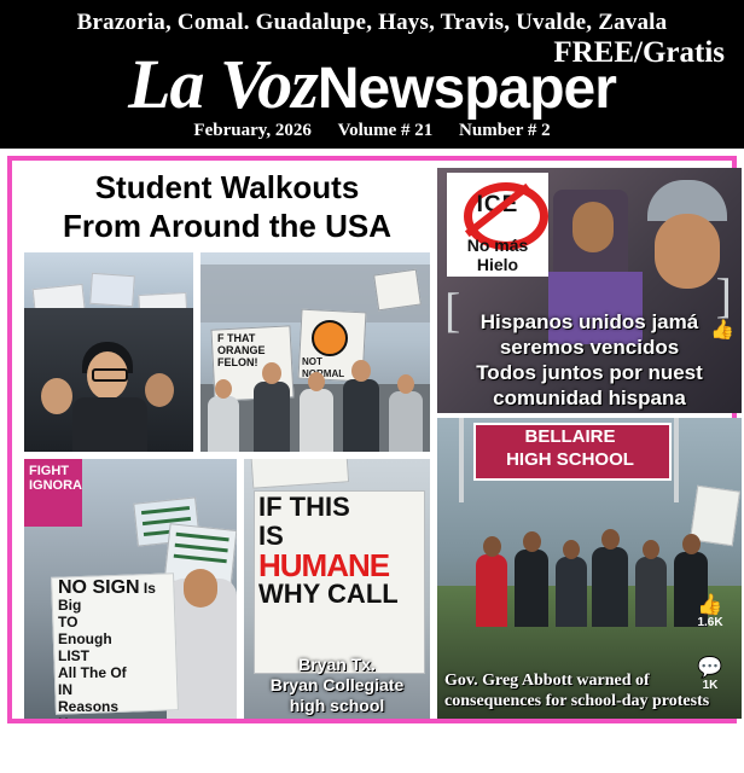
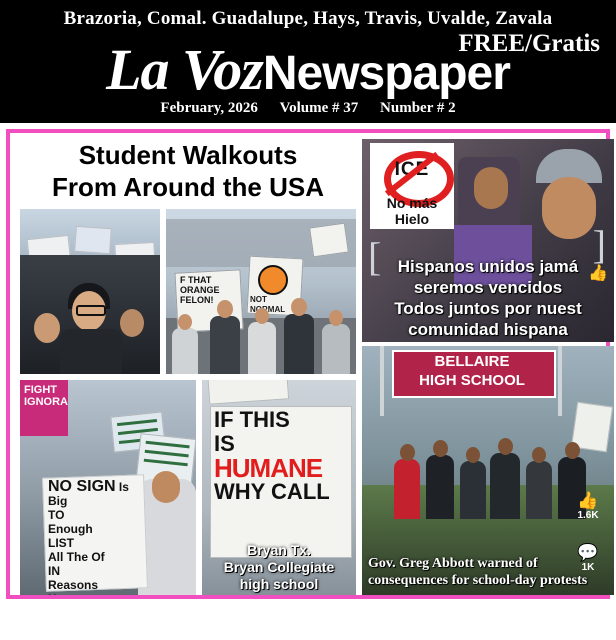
  Brazoria, Comal. Guadalupe, Hays, Travis, Uvalde, Zavala
  FREE/Gratis
  La VozNewspaper
- February, 2026 Volume # 21 Number # 2
+ February, 2026 Volume # 37 Number # 2
  Student Walkouts
  From Around the USA
  F THAT
  ORANGE
  FELON!
  NOT
  No más
  Hielo
  [
  ]
  👍
  Hispanos unidos jamá
  seremos vencidos
  Todos juntos por nuest
  comunidad hispana
  FIGHT
  IGNORA
  NO SIGN Is Big
  TO
  Enough
  LIST
  All The Of
  IN
  Reasons
  IF THIS
  IS
  HUMANE
  WHY CALL
  Bryan Tx.
  Bryan Collegiate
  high school
  BELLAIRE
  HIGH SCHOOL
  👍
  1.6K
  💬
  1K
  Gov. Greg Abbott warned of consequences for school-day protests
